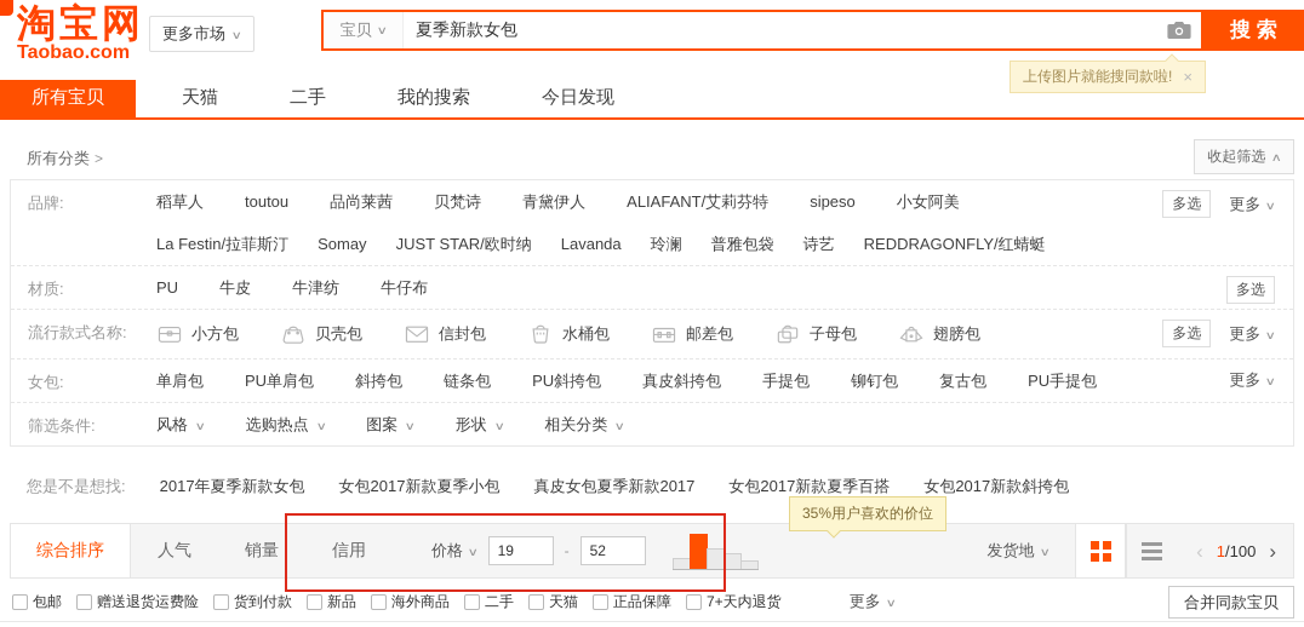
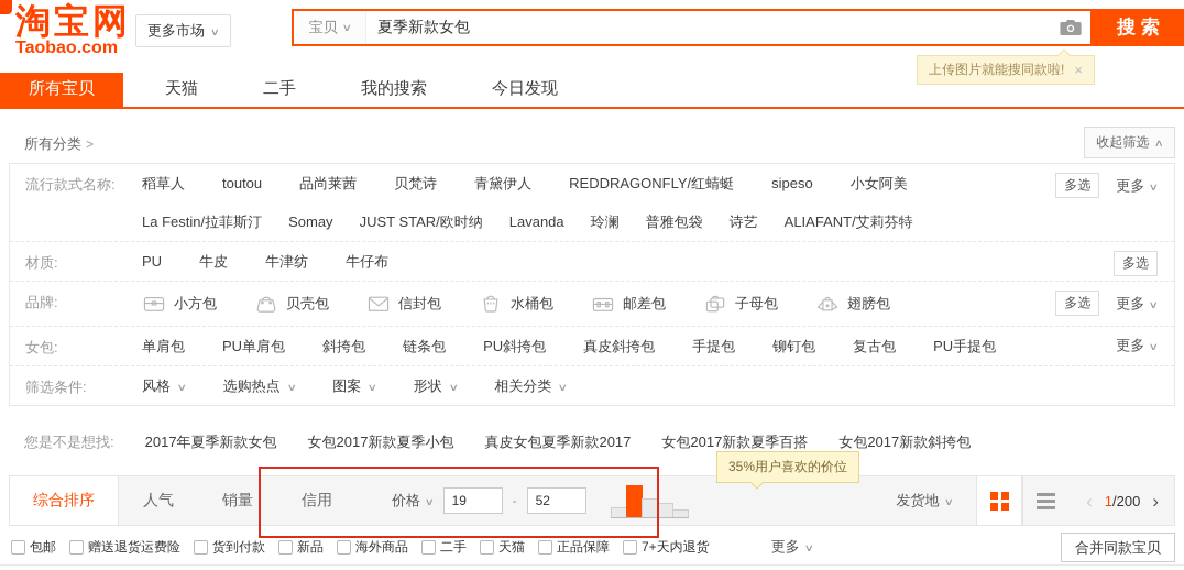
  淘宝网
  Taobao.com
  更多市场 ∨
  宝贝
  ∨
  夏季新款女包
  搜 索
  上传图片就能搜同款啦!
  ×
  所有宝贝
  天猫
  二手
  我的搜索
  今日发现
  所有分类 >
  收起筛选 ∧
- 品牌:
+ 流行款式名称:
  稻草人
  toutou
  品尚莱茜
  贝梵诗
  青黛伊人
- ALIAFANT/艾莉芬特
+ REDDRAGONFLY/红蜻蜓
  sipeso
  小女阿美
  La Festin/拉菲斯汀
  Somay
  JUST STAR/欧时纳
  Lavanda
  玲澜
  普雅包袋
  诗艺
- REDDRAGONFLY/红蜻蜓
+ ALIAFANT/艾莉芬特
  多选
  更多 ∨
  材质:
  PU
  牛皮
  牛津纺
  牛仔布
  多选
- 流行款式名称:
+ 品牌:
  小方包
  贝壳包
  信封包
  水桶包
  邮差包
  子母包
  翅膀包
  多选
  更多 ∨
  女包:
  单肩包
  PU单肩包
  斜挎包
  链条包
  PU斜挎包
  真皮斜挎包
  手提包
  铆钉包
  复古包
  PU手提包
  更多 ∨
  筛选条件:
  风格 ∨
  选购热点 ∨
  图案 ∨
  形状 ∨
  相关分类 ∨
  您是不是想找:
  2017年夏季新款女包
  女包2017新款夏季小包
  真皮女包夏季新款2017
  女包2017新款夏季百搭
  女包2017新款斜挎包
  综合排序
  人气
  销量
  信用
  价格 ∨
  19
  -
  52
  发货地 ∨
  ‹
- 1/100
+ 1/200
  ›
  包邮
  赠送退货运费险
  货到付款
  新品
  海外商品
  二手
  天猫
  正品保障
  7+天内退货
  更多 ∨
  合并同款宝贝
  35%用户喜欢的价位
